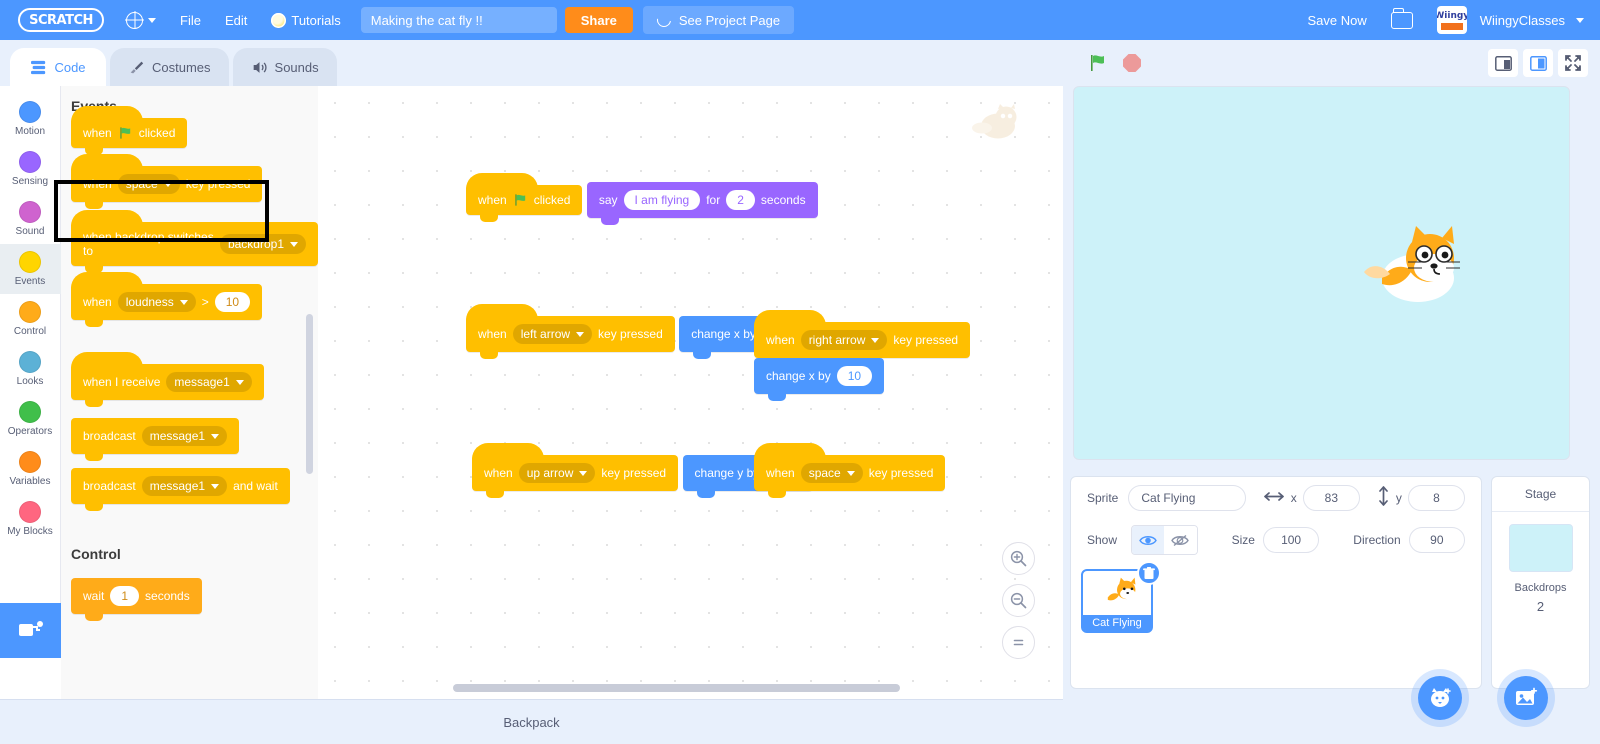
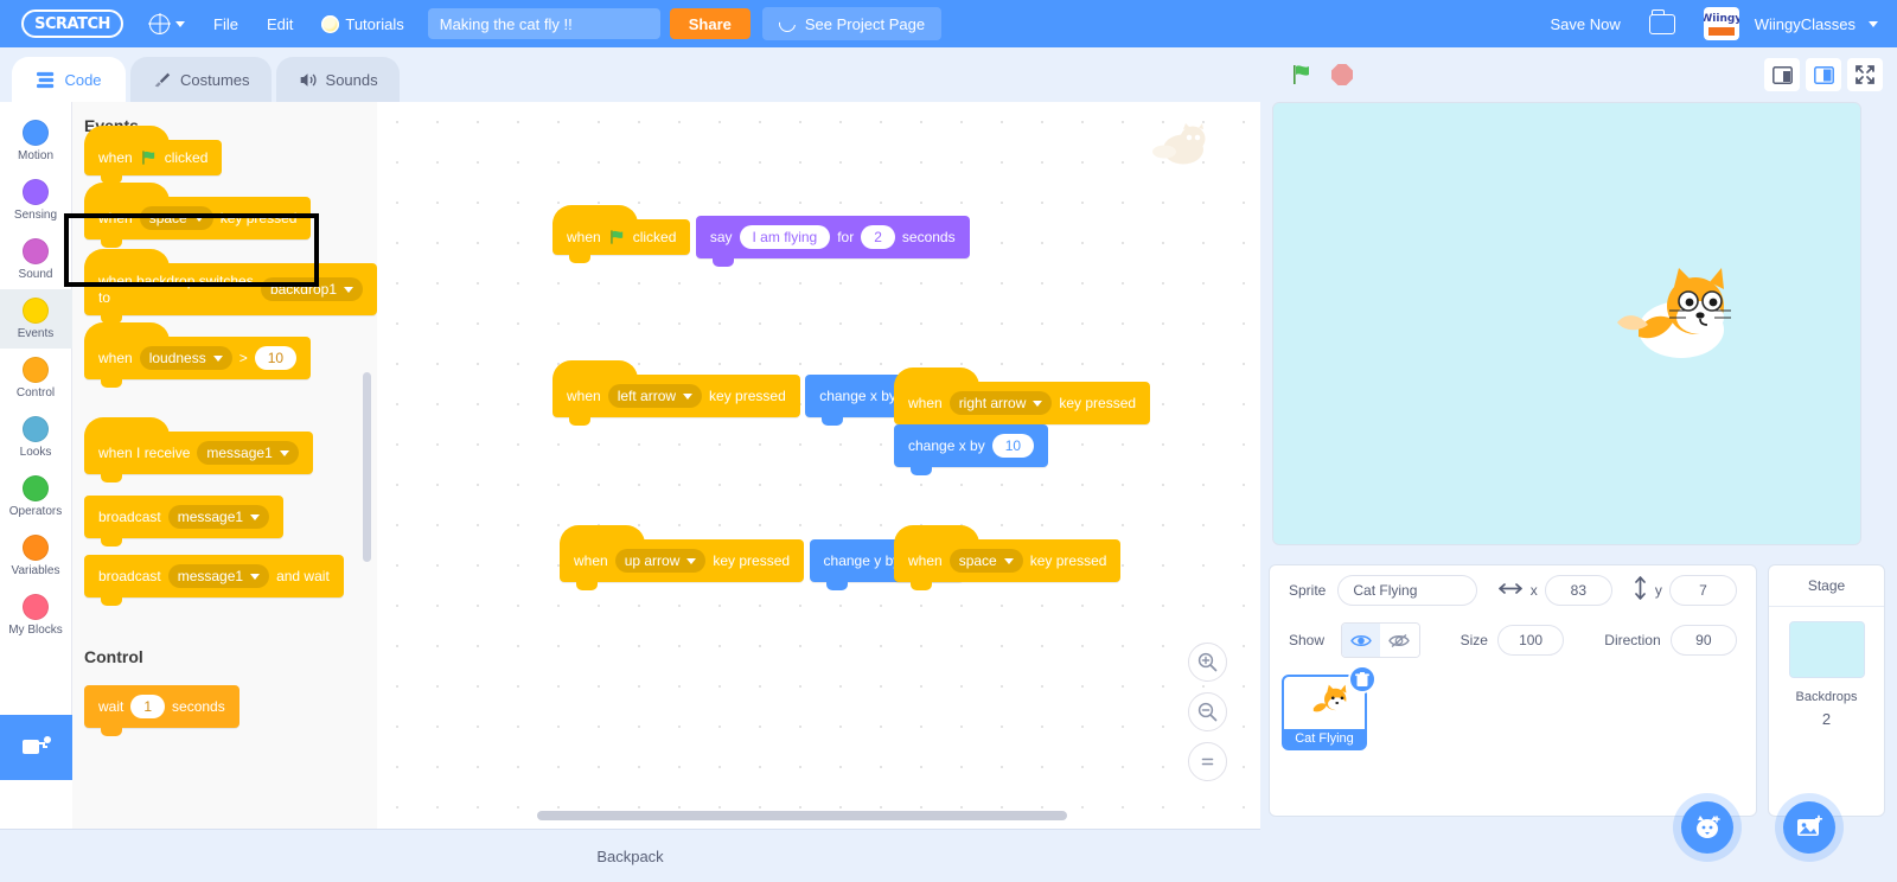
  SCRATCH
  File
  Edit
  Tutorials
  Making the cat fly !!
  Share
  See Project Page
  Save Now
  Wiingy
  WiingyClasses
  Code
  Costumes
  Sounds
  Motion
  Sensing
  Sound
  Events
  Control
  Looks
  Operators
  Variables
  My Blocks
  when
  clicked
  when
  space
  key pressed
  when backdrop switches to
  backdrop1
  when
  loudness
  >
  10
  when I receive
  message1
  broadcast
  message1
  broadcast
  message1
  and wait
  Control
  wait
  1
  seconds
  when
  clicked
  say
  I am flying
  for
  2
  seconds
  when
  left arrow
  key pressed
  change x by
  when
  right arrow
  key pressed
  change x by
  10
  when
  up arrow
  key pressed
  change y b
  when
  space
  key pressed
  Backpack
  Sprite
  Cat Flying
  x
  83
  y
- 8
+ 7
  Show
  Size
  100
  Direction
  90
  Cat Flying
  Stage
  Backdrops
  2
